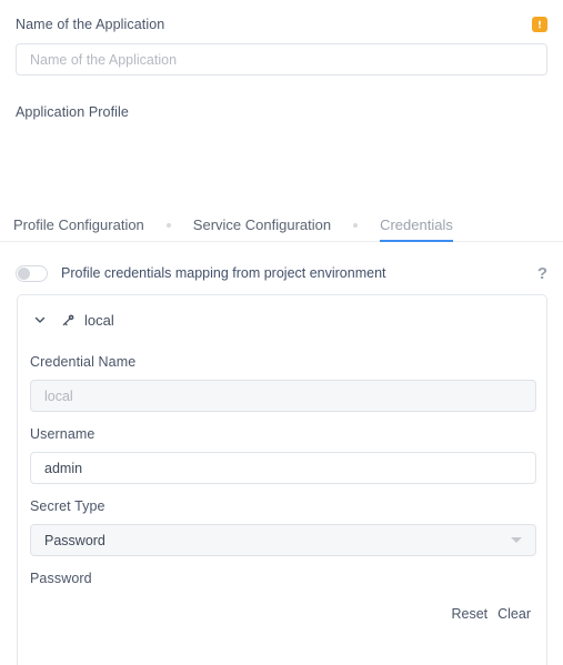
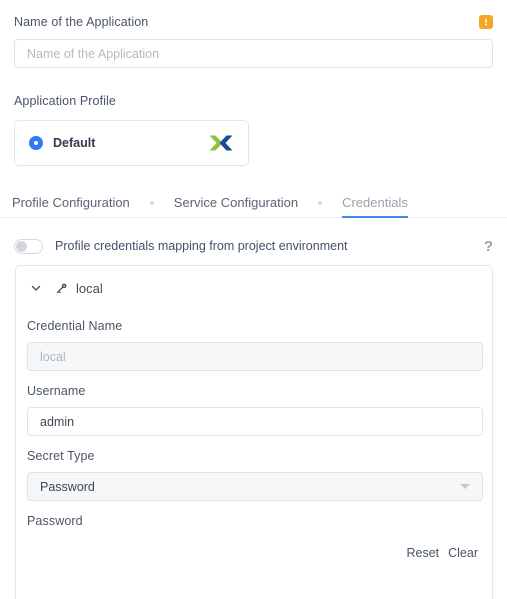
  Name of the Application
  Name of the Application
  Application Profile
+ Default
  Profile Configuration
  Service Configuration
  Credentials
  Profile credentials mapping from project environment
  ?
  local
  Credential Name
  local
  Username
  admin
  Secret Type
  Password
  Password
  Reset
  Clear
